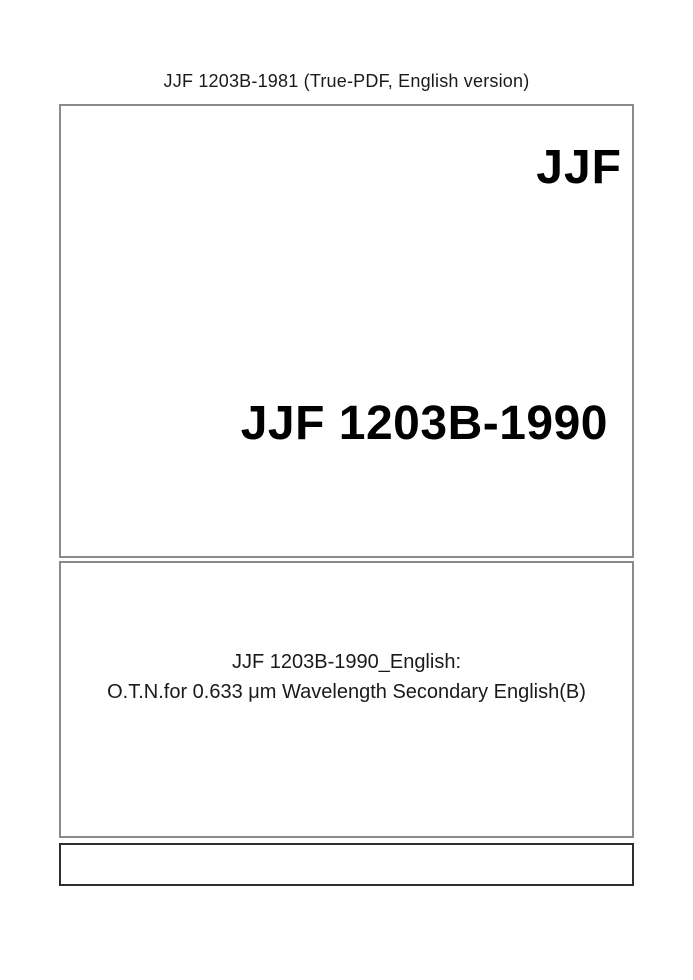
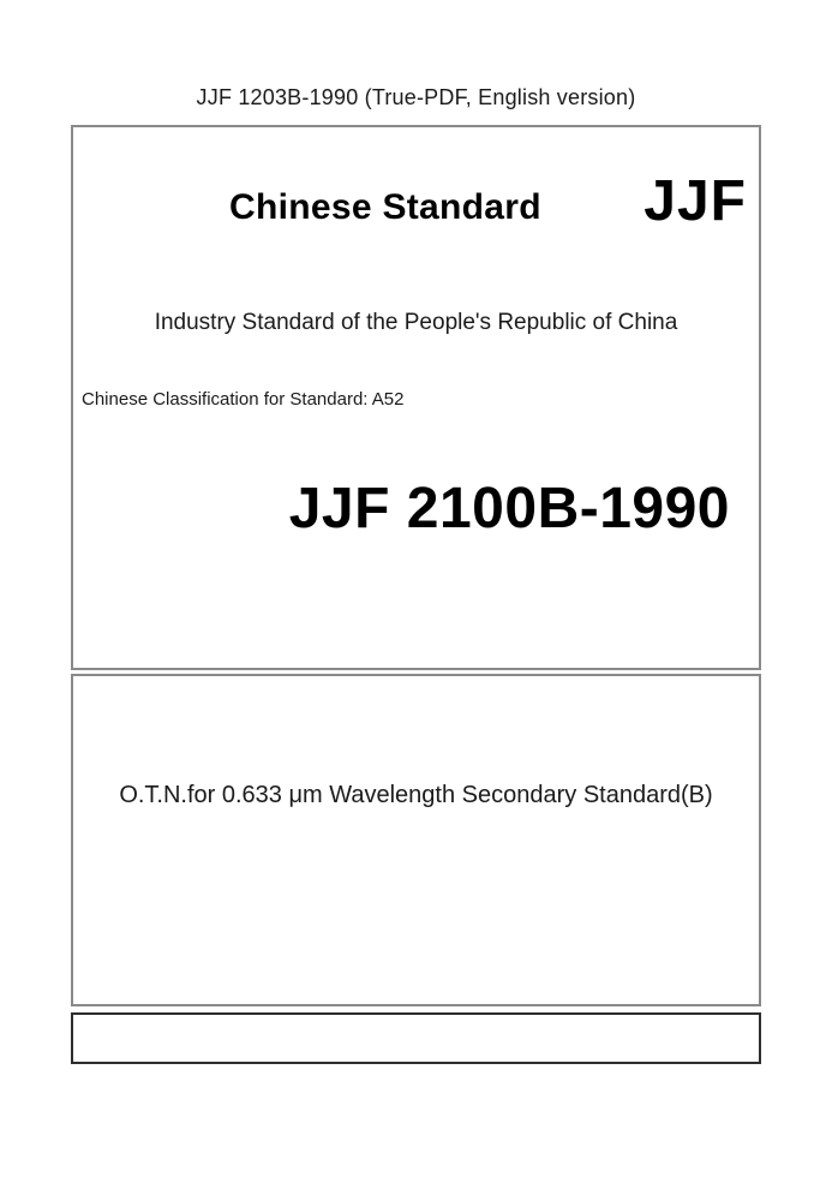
- JJF 1203B-1981 (True-PDF, English version)
+ JJF 1203B-1990 (True-PDF, English version)
+ Chinese Standard
  JJF
+ Industry Standard of the People's Republic of China
+ Chinese Classification for Standard: A52
- JJF 1203B-1990
+ JJF 2100B-1990
- JJF 1203B-1990_English:
- O.T.N.for 0.633 μm Wavelength Secondary English(B)
+ O.T.N.for 0.633 μm Wavelength Secondary Standard(B)
